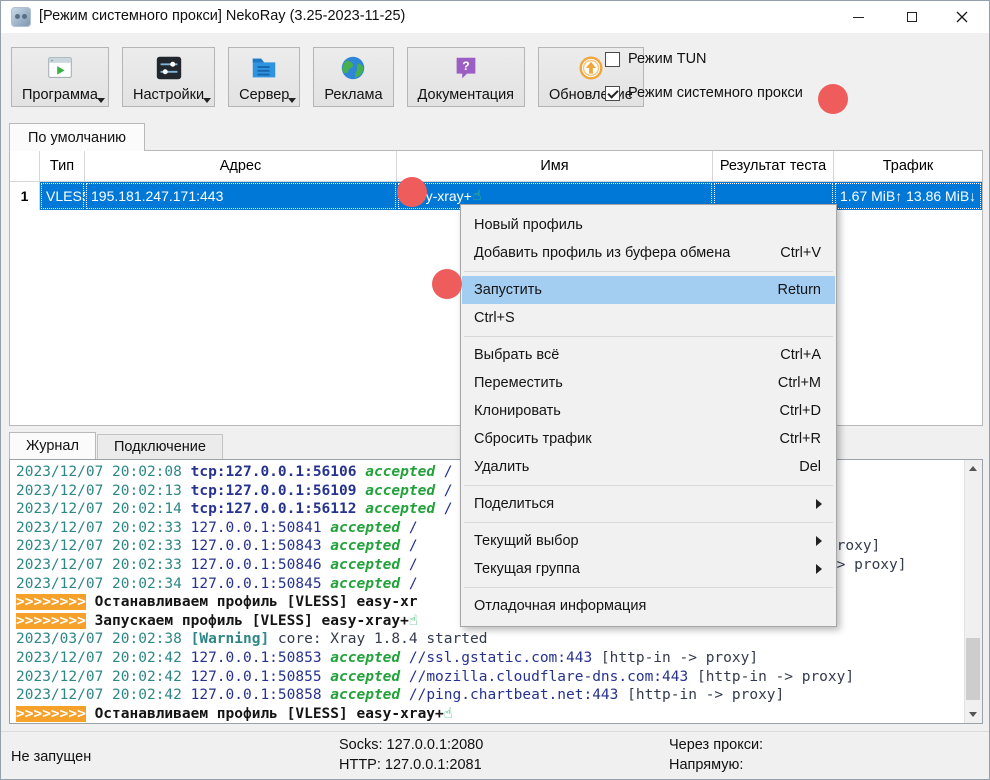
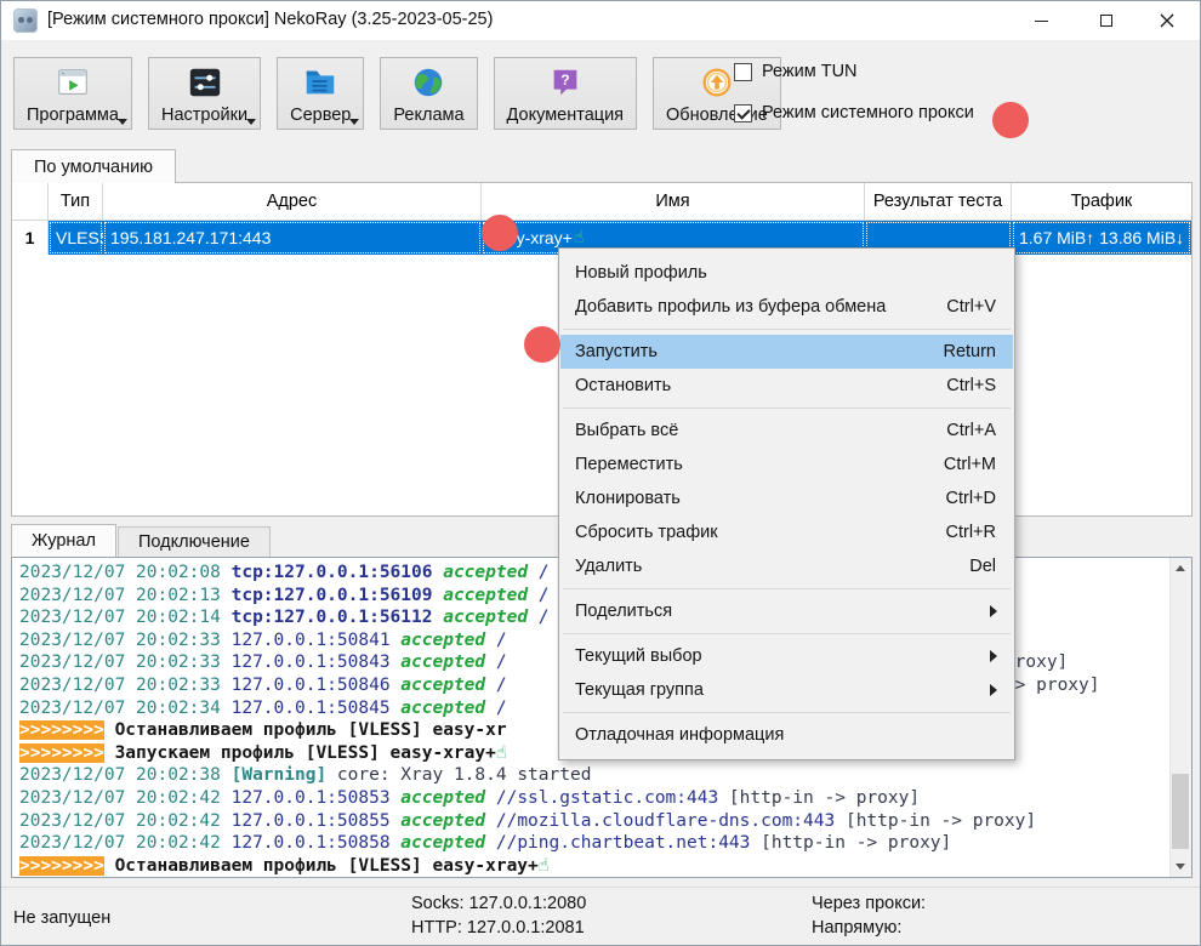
- [Режим системного прокси] NekoRay (3.25-2023-11-25)
+ [Режим системного прокси] NekoRay (3.25-2023-05-25)
  Программа
  Настройки
  Сервер
  Реклама
  ?
  Документация
  Обновлие
  Режим TUN
  Режим системного прокси
  По умолчанию
  Тип
  Адрес
  Имя
  Результат теста
  Трафик
  1
  VLES
  195.181.247.171:443
  y-xray+
  ☝
  1.67 MiB↑ 13.86 MiB↓
  Журнал
  Подключение
  2023/12/07 20:02:08 tcp:127.0.0.1:56106 accepted /
  2023/12/07 20:02:13 tcp:127.0.0.1:56109 accepted /
  2023/12/07 20:02:14 tcp:127.0.0.1:56112 accepted /
  2023/12/07 20:02:33 127.0.0.1:50841 accepted /
  2023/12/07 20:02:33 127.0.0.1:50843 accepted / roxy]
  2023/12/07 20:02:33 127.0.0.1:50846 accepted / > proxy]
  2023/12/07 20:02:34 127.0.0.1:50845 accepted /
  >>>>>>>> Останавливаем профиль [VLESS] easy-xr
  >>>>>>>> Запускаем профиль [VLESS] easy-xray+☝
- 2023/03/07 20:02:38 [Warning] core: Xray 1.8.4 started
+ 2023/12/07 20:02:38 [Warning] core: Xray 1.8.4 started
  2023/12/07 20:02:42 127.0.0.1:50853 accepted //ssl.gstatic.com:443 [http-in -> proxy]
  2023/12/07 20:02:42 127.0.0.1:50855 accepted //mozilla.cloudflare-dns.com:443 [http-in -> proxy]
  2023/12/07 20:02:42 127.0.0.1:50858 accepted //ping.chartbeat.net:443 [http-in -> proxy]
  >>>>>>>> Останавливаем профиль [VLESS] easy-xray+☝
  Не запущен
  Socks: 127.0.0.1:2080
  HTTP: 127.0.0.1:2081
  Через прокси:
  Напрямую:
  Новый профиль
  Добавить профиль из буфера обмена
  Ctrl+V
  Запустить
  Return
+ Остановить
  Ctrl+S
  Выбрать всё
  Ctrl+A
  Переместить
  Ctrl+M
  Клонировать
  Ctrl+D
  Сбросить трафик
  Ctrl+R
  Удалить
  Del
  Поделиться
  Текущий выбор
  Текущая группа
  Отладочная информация
